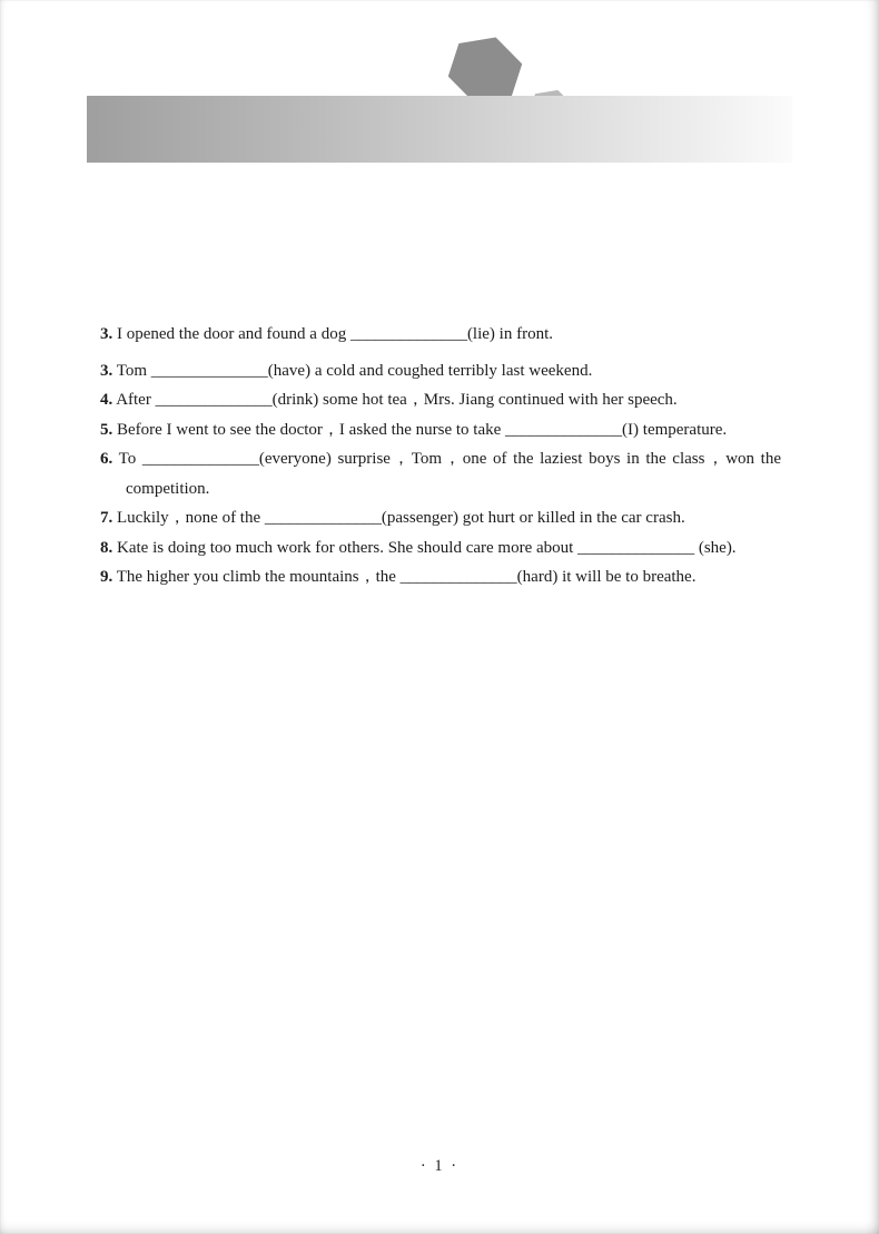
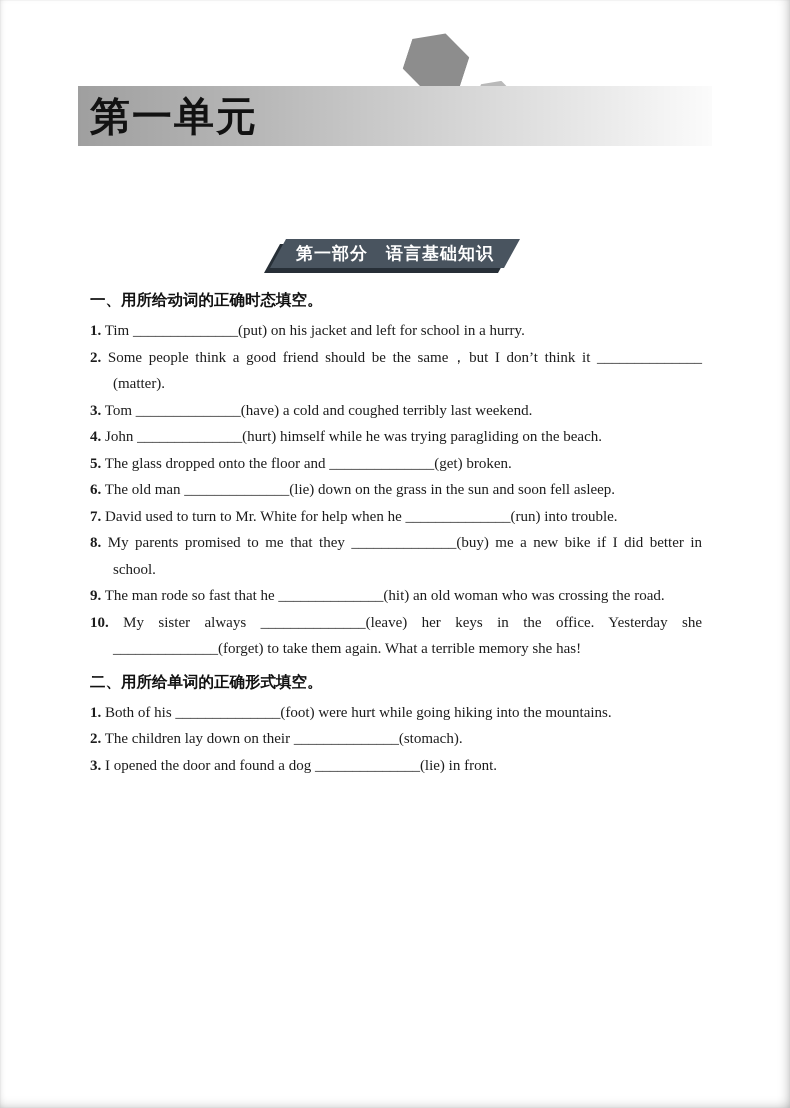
+ 第一单元
+ 第一部分 语言基础知识
+ 一、用所给动词的正确时态填空。
+ 1. Tim ______________(put) on his jacket and left for school in a hurry.
+ 2. Some people think a good friend should be the same，but I don’t think it ______________ (matter).
- 3. I opened the door and found a dog ______________(lie) in front.
+ 3. Tom ______________(have) a cold and coughed terribly last weekend.
+ 4. John ______________(hurt) himself while he was trying paragliding on the beach.
+ 5. The glass dropped onto the floor and ______________(get) broken.
+ 6. The old man ______________(lie) down on the grass in the sun and soon fell asleep.
+ 7. David used to turn to Mr. White for help when he ______________(run) into trouble.
+ 8. My parents promised to me that they ______________(buy) me a new bike if I did better in school.
+ 9. The man rode so fast that he ______________(hit) an old woman who was crossing the road.
+ 10. My sister always ______________(leave) her keys in the office. Yesterday she ______________(forget) to take them again. What a terrible memory she has!
+ 二、用所给单词的正确形式填空。
+ 1. Both of his ______________(foot) were hurt while going hiking into the mountains.
+ 2. The children lay down on their ______________(stomach).
- 3. Tom ______________(have) a cold and coughed terribly last weekend.
+ 3. I opened the door and found a dog ______________(lie) in front.
- 4. After ______________(drink) some hot tea，Mrs. Jiang continued with her speech.
- 5. Before I went to see the doctor，I asked the nurse to take ______________(I) temperature.
- 6. To ______________(everyone) surprise，Tom，one of the laziest boys in the class，won the competition.
- 7. Luckily，none of the ______________(passenger) got hurt or killed in the car crash.
- 8. Kate is doing too much work for others. She should care more about ______________ (she).
- 9. The higher you climb the mountains，the ______________(hard) it will be to breathe.
- · 1 ·
